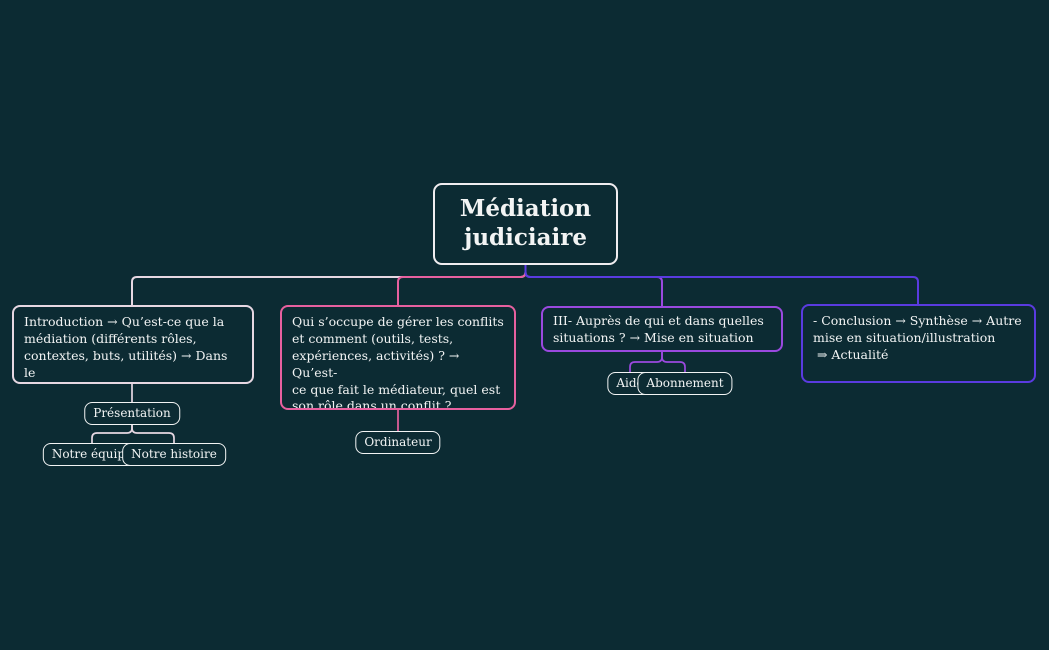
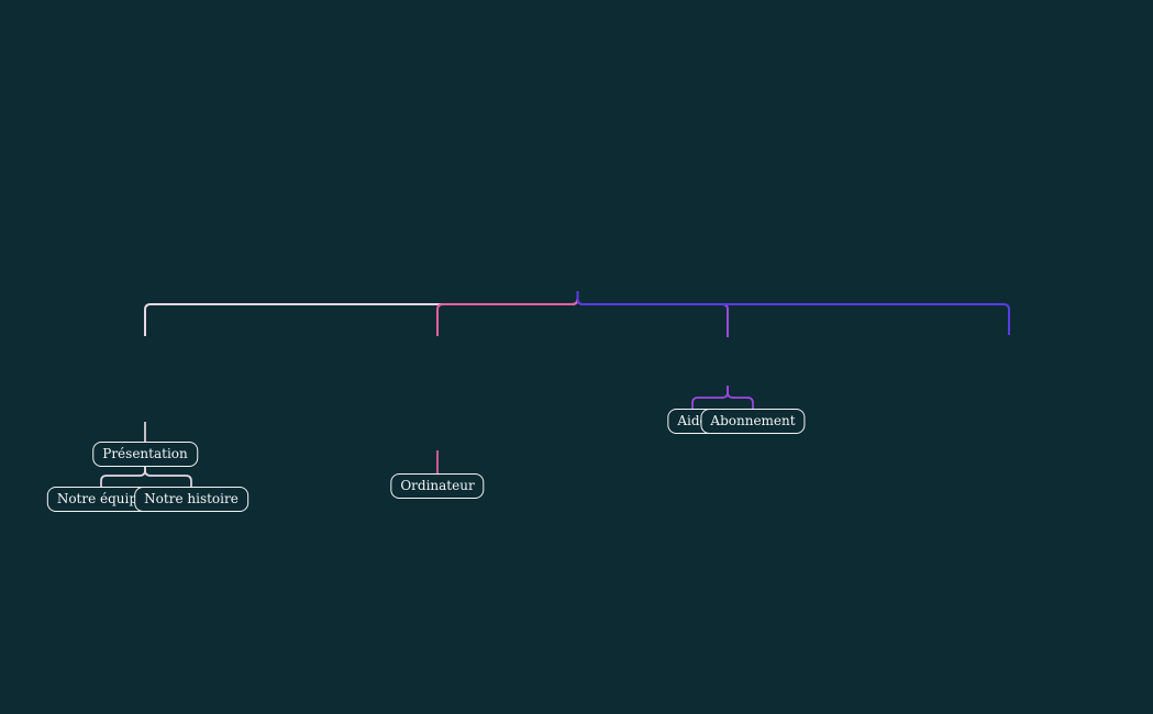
- Médiation
- judiciaire
- Introduction → Qu’est-ce que la
- médiation (différents rôles,
- contextes, buts, utilités) → Dans le
- Qui s’occupe de gérer les conflits
- et comment (outils, tests,
- expériences, activités) ? → Qu’est-
- ce que fait le médiateur, quel est
- son rôle dans un conflit ?
- III- Auprès de qui et dans quelles
- situations ? → Mise en situation
- - Conclusion → Synthèse → Autre
- mise en situation/illustration
- ⇒ Actualité
  Présentation
  Notre équi
  Notre histoire
  Ordinateur
  Aid
  Abonnement
